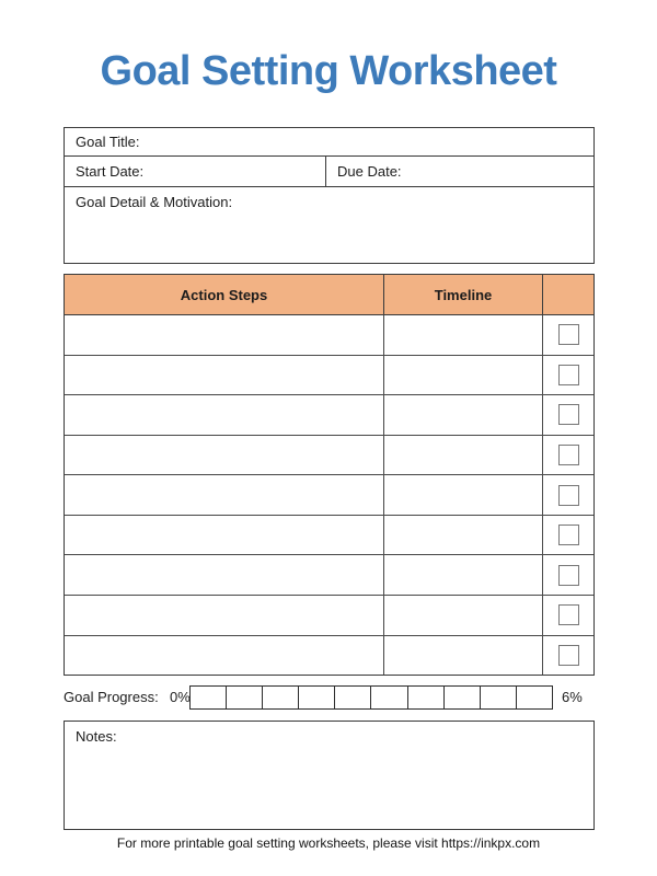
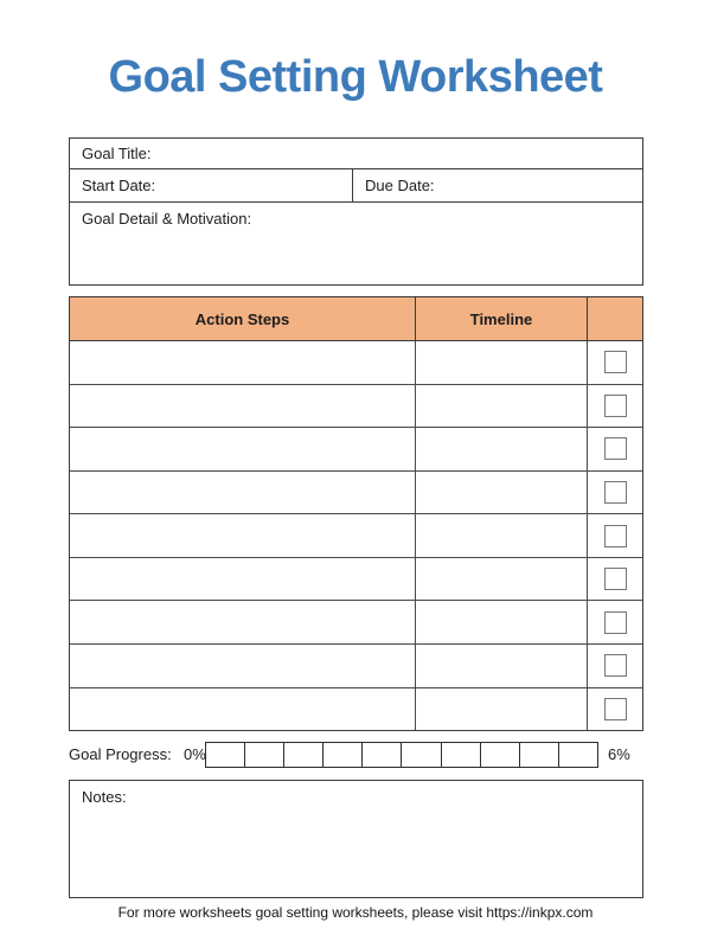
  Goal Setting Worksheet
  Goal Title:
  Start Date:
  Due Date:
  Goal Detail & Motivation:
  Action Steps
  Timeline
  Goal Progress:
  0%
  6%
  Notes:
- For more printable goal setting worksheets, please visit https://inkpx.com
+ For more worksheets goal setting worksheets, please visit https://inkpx.com
